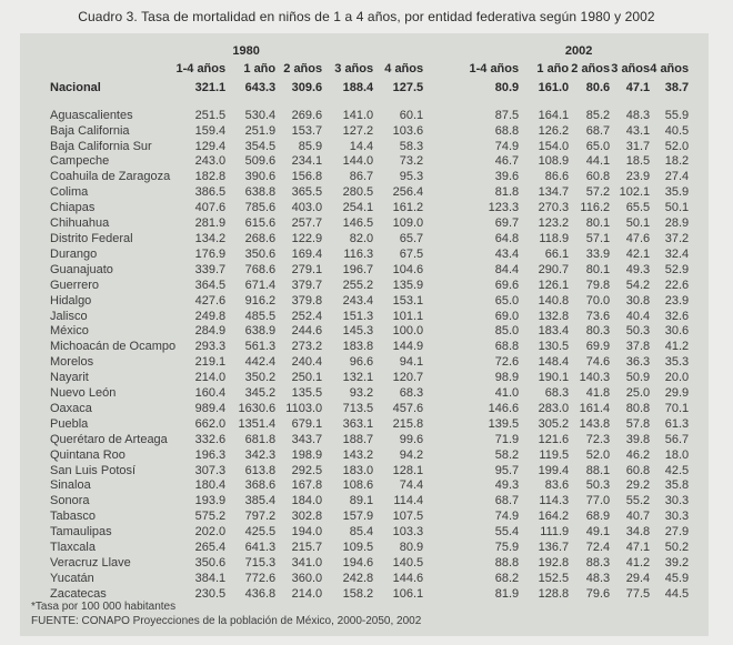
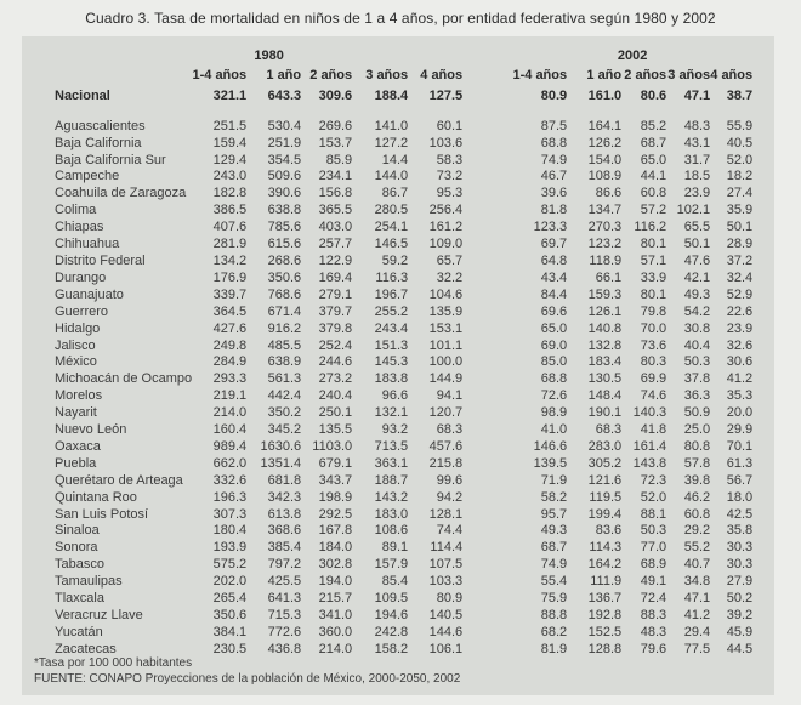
  Cuadro 3. Tasa de mortalidad en niños de 1 a 4 años, por entidad federativa según 1980 y 2002
  	1980		2002
  	1-4 años	1 año	2 años	3 años	4 años		1-4 años	1 año	2 años	3 años	4 años
  Nacional	321.1	643.3	309.6	188.4	127.5		80.9	161.0	80.6	47.1	38.7
  Aguascalientes	251.5	530.4	269.6	141.0	60.1		87.5	164.1	85.2	48.3	55.9
  Baja California	159.4	251.9	153.7	127.2	103.6		68.8	126.2	68.7	43.1	40.5
  Baja California Sur	129.4	354.5	85.9	14.4	58.3		74.9	154.0	65.0	31.7	52.0
  Campeche	243.0	509.6	234.1	144.0	73.2		46.7	108.9	44.1	18.5	18.2
  Coahuila de Zaragoza	182.8	390.6	156.8	86.7	95.3		39.6	86.6	60.8	23.9	27.4
  Colima	386.5	638.8	365.5	280.5	256.4		81.8	134.7	57.2	102.1	35.9
  Chiapas	407.6	785.6	403.0	254.1	161.2		123.3	270.3	116.2	65.5	50.1
  Chihuahua	281.9	615.6	257.7	146.5	109.0		69.7	123.2	80.1	50.1	28.9
- Distrito Federal	134.2	268.6	122.9	82.0	65.7		64.8	118.9	57.1	47.6	37.2
+ Distrito Federal	134.2	268.6	122.9	59.2	65.7		64.8	118.9	57.1	47.6	37.2
- Durango	176.9	350.6	169.4	116.3	67.5		43.4	66.1	33.9	42.1	32.4
+ Durango	176.9	350.6	169.4	116.3	32.2		43.4	66.1	33.9	42.1	32.4
- Guanajuato	339.7	768.6	279.1	196.7	104.6		84.4	290.7	80.1	49.3	52.9
+ Guanajuato	339.7	768.6	279.1	196.7	104.6		84.4	159.3	80.1	49.3	52.9
  Guerrero	364.5	671.4	379.7	255.2	135.9		69.6	126.1	79.8	54.2	22.6
  Hidalgo	427.6	916.2	379.8	243.4	153.1		65.0	140.8	70.0	30.8	23.9
  Jalisco	249.8	485.5	252.4	151.3	101.1		69.0	132.8	73.6	40.4	32.6
  México	284.9	638.9	244.6	145.3	100.0		85.0	183.4	80.3	50.3	30.6
  Michoacán de Ocampo	293.3	561.3	273.2	183.8	144.9		68.8	130.5	69.9	37.8	41.2
  Morelos	219.1	442.4	240.4	96.6	94.1		72.6	148.4	74.6	36.3	35.3
  Nayarit	214.0	350.2	250.1	132.1	120.7		98.9	190.1	140.3	50.9	20.0
  Nuevo León	160.4	345.2	135.5	93.2	68.3		41.0	68.3	41.8	25.0	29.9
  Oaxaca	989.4	1630.6	1103.0	713.5	457.6		146.6	283.0	161.4	80.8	70.1
  Puebla	662.0	1351.4	679.1	363.1	215.8		139.5	305.2	143.8	57.8	61.3
  Querétaro de Arteaga	332.6	681.8	343.7	188.7	99.6		71.9	121.6	72.3	39.8	56.7
  Quintana Roo	196.3	342.3	198.9	143.2	94.2		58.2	119.5	52.0	46.2	18.0
  San Luis Potosí	307.3	613.8	292.5	183.0	128.1		95.7	199.4	88.1	60.8	42.5
  Sinaloa	180.4	368.6	167.8	108.6	74.4		49.3	83.6	50.3	29.2	35.8
  Sonora	193.9	385.4	184.0	89.1	114.4		68.7	114.3	77.0	55.2	30.3
  Tabasco	575.2	797.2	302.8	157.9	107.5		74.9	164.2	68.9	40.7	30.3
  Tamaulipas	202.0	425.5	194.0	85.4	103.3		55.4	111.9	49.1	34.8	27.9
  Tlaxcala	265.4	641.3	215.7	109.5	80.9		75.9	136.7	72.4	47.1	50.2
  Veracruz Llave	350.6	715.3	341.0	194.6	140.5		88.8	192.8	88.3	41.2	39.2
  Yucatán	384.1	772.6	360.0	242.8	144.6		68.2	152.5	48.3	29.4	45.9
  Zacatecas	230.5	436.8	214.0	158.2	106.1		81.9	128.8	79.6	77.5	44.5
  *Tasa por 100 000 habitantes
  FUENTE: CONAPO Proyecciones de la población de México, 2000-2050, 2002
